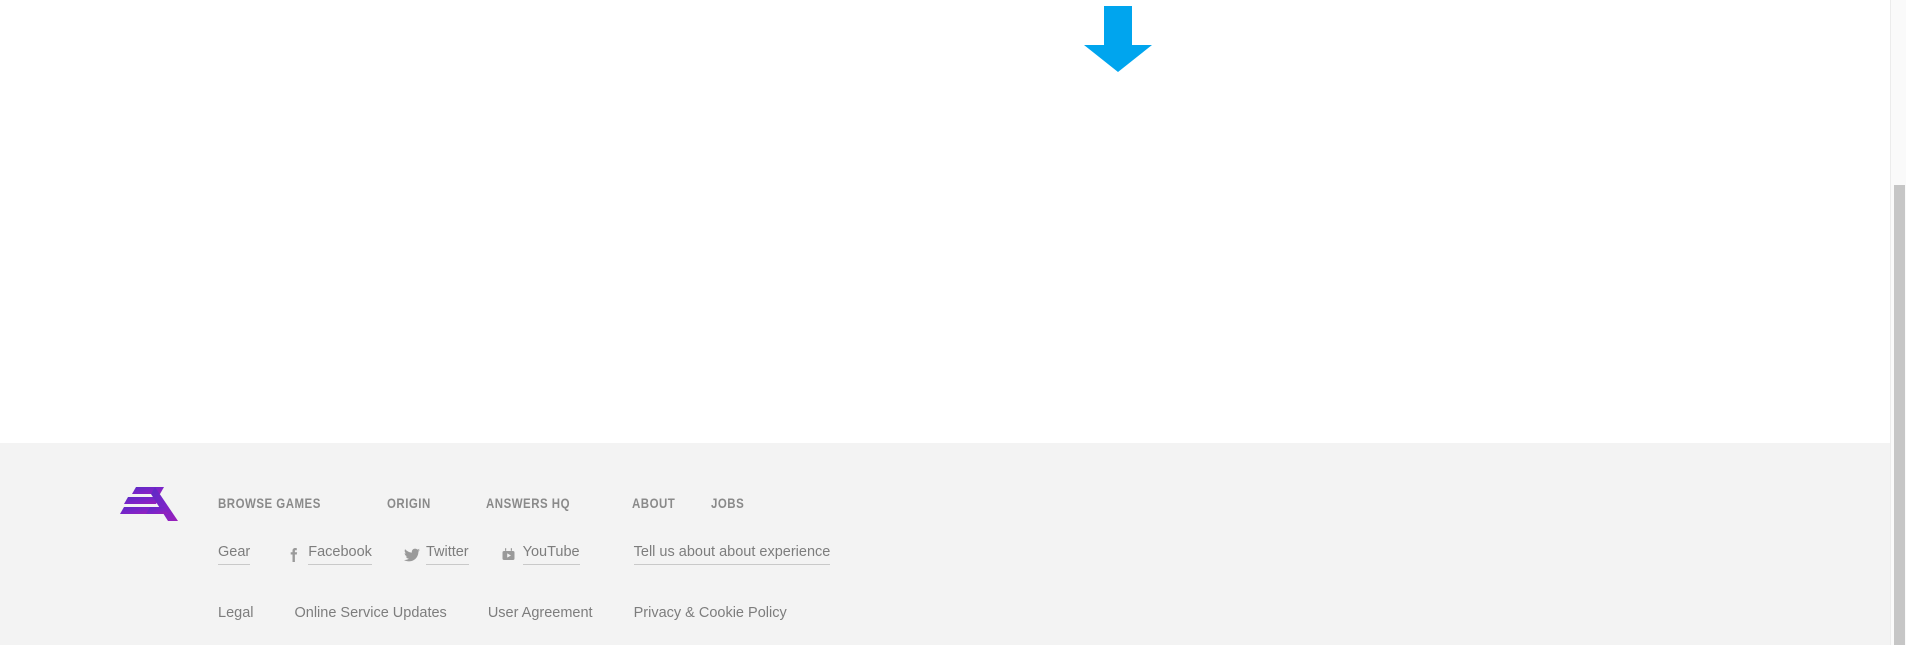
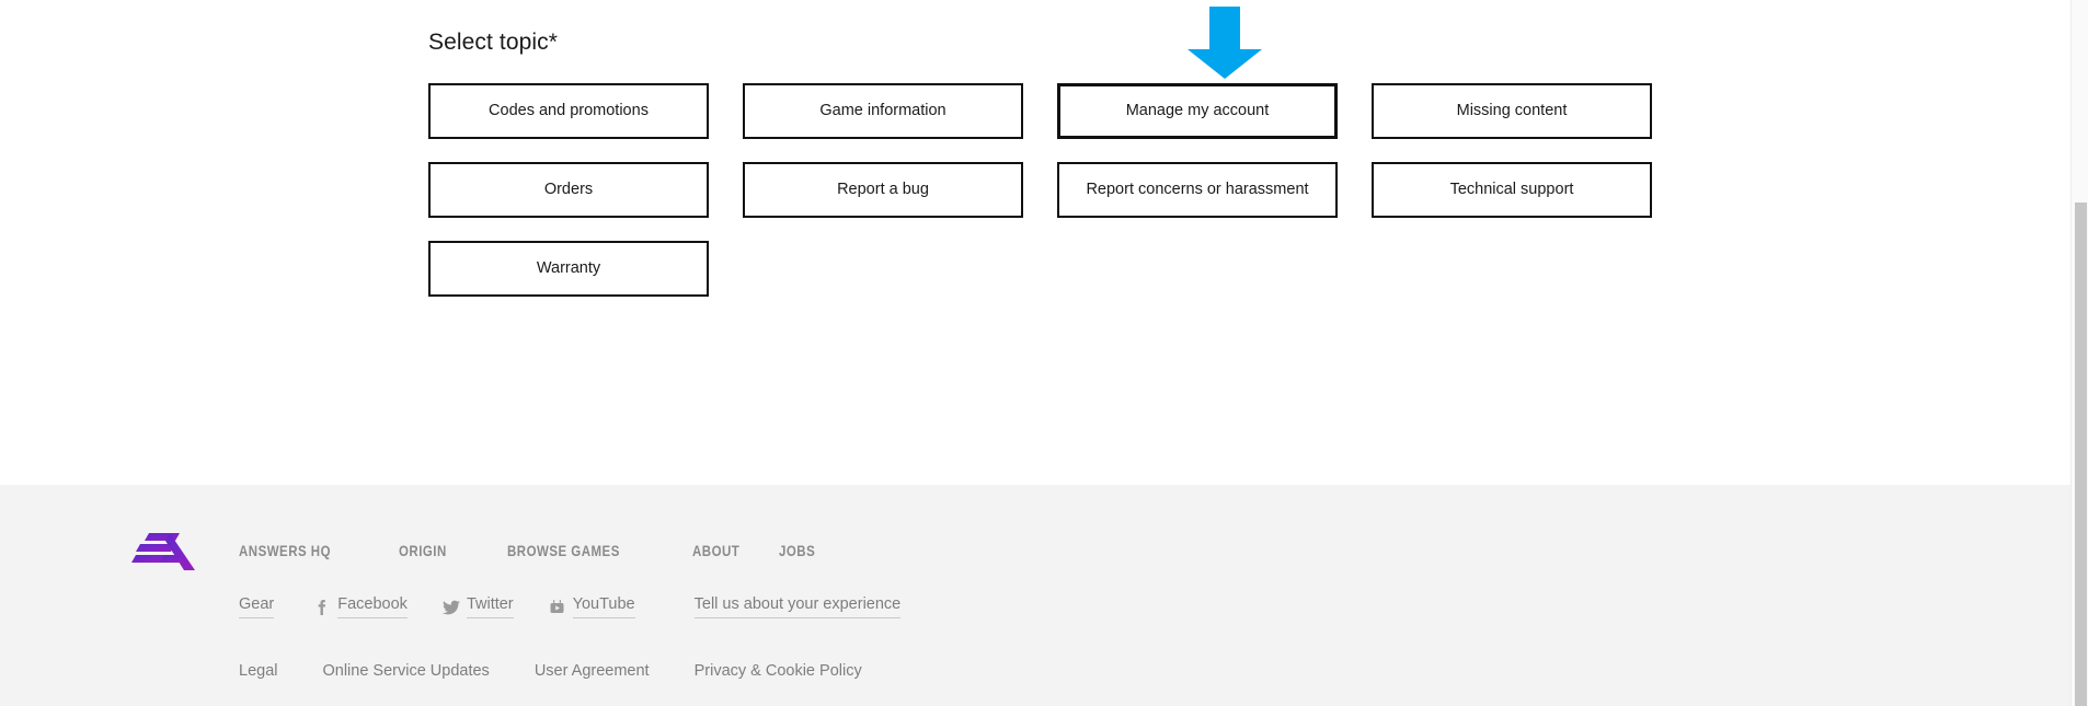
+ Select topic*
+ Codes and promotions
+ Game information
+ Manage my account
+ Missing content
+ Orders
+ Report a bug
+ Report concerns or harassment
+ Technical support
+ Warranty
- BROWSE GAMES
+ ANSWERS HQ
  ORIGIN
- ANSWERS HQ
+ BROWSE GAMES
  ABOUT
  JOBS
  Gear
  Facebook
  Twitter
  YouTube
- Tell us about about experience
+ Tell us about your experience
  Legal
  Online Service Updates
  User Agreement
  Privacy & Cookie Policy
